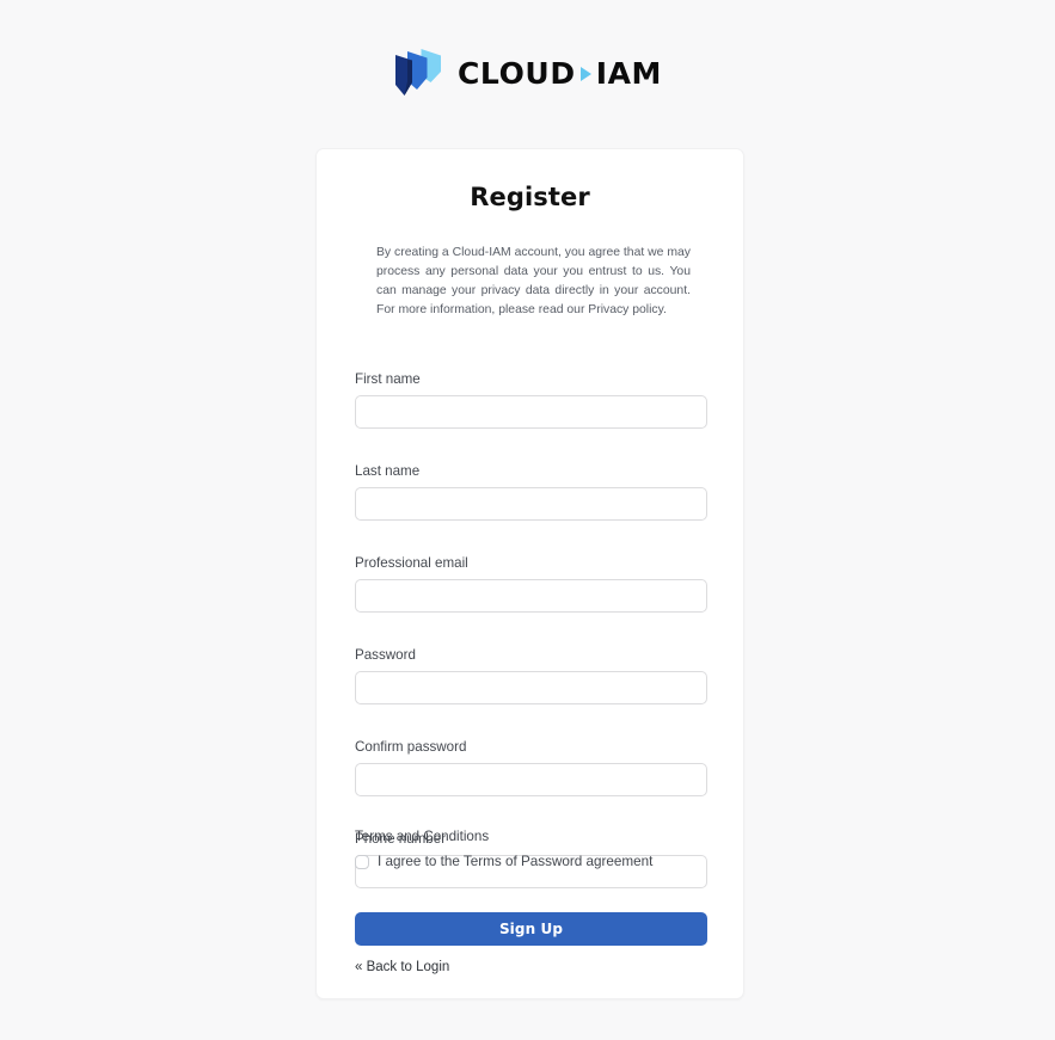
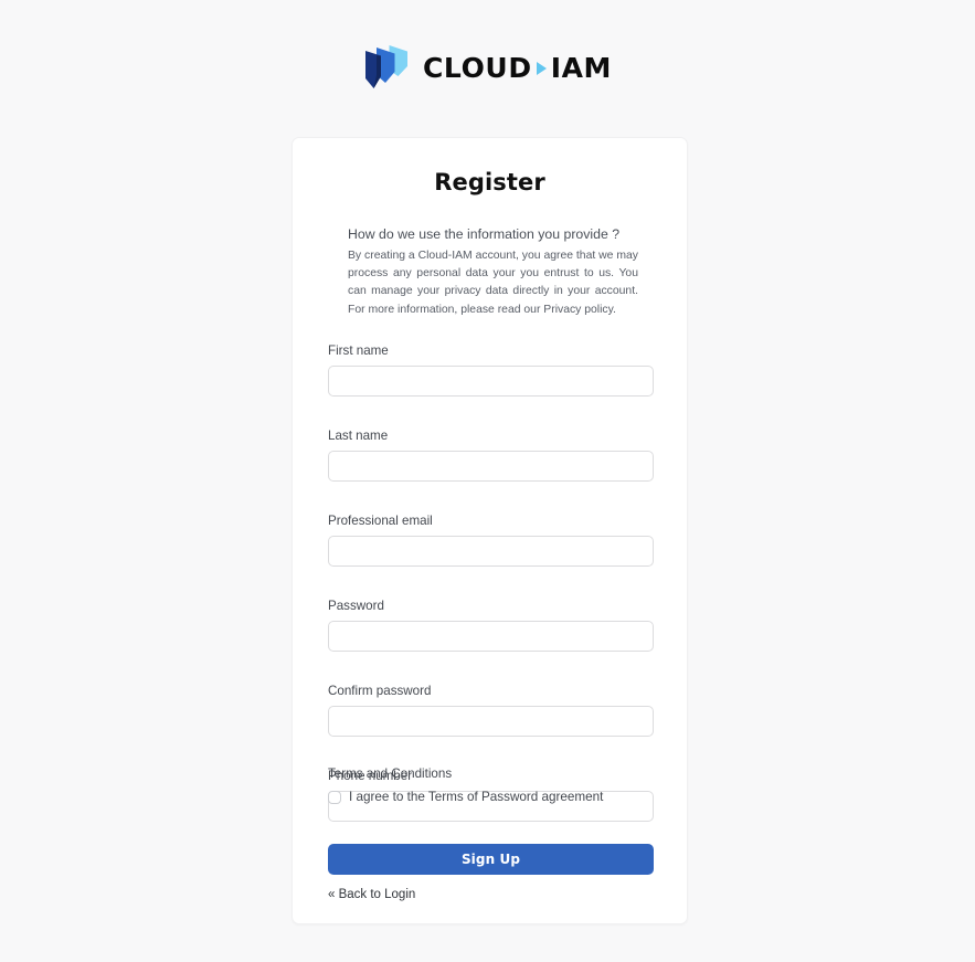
  CLOUD
  IAM
  Register
+ How do we use the information you provide ?
  By creating a Cloud-IAM account, you agree that we may process any personal data your you entrust to us. You can manage your privacy data directly in your account. For more information, please read our Privacy policy.
  First name
  Last name
  Professional email
  Password
  Confirm password
  Phone number
  Terms and Conditions
  I agree to the Terms of Password agreement
  Sign Up
  « Back to Login
